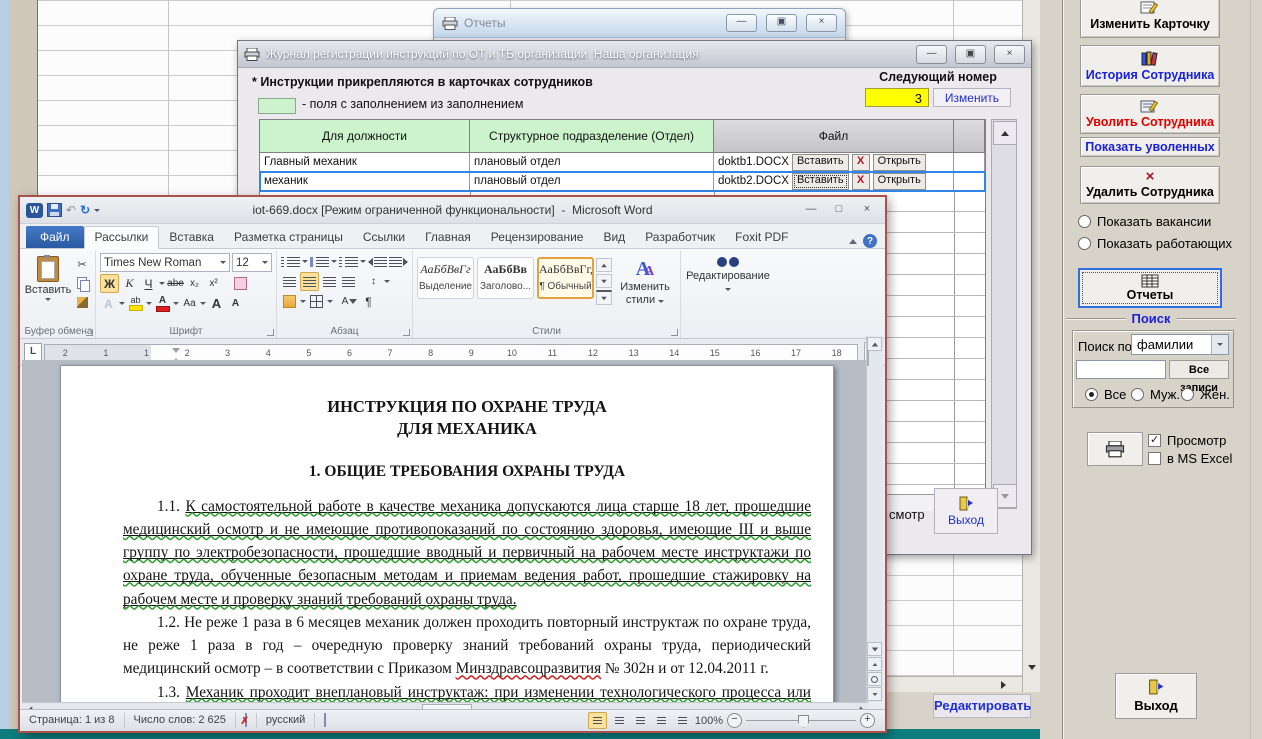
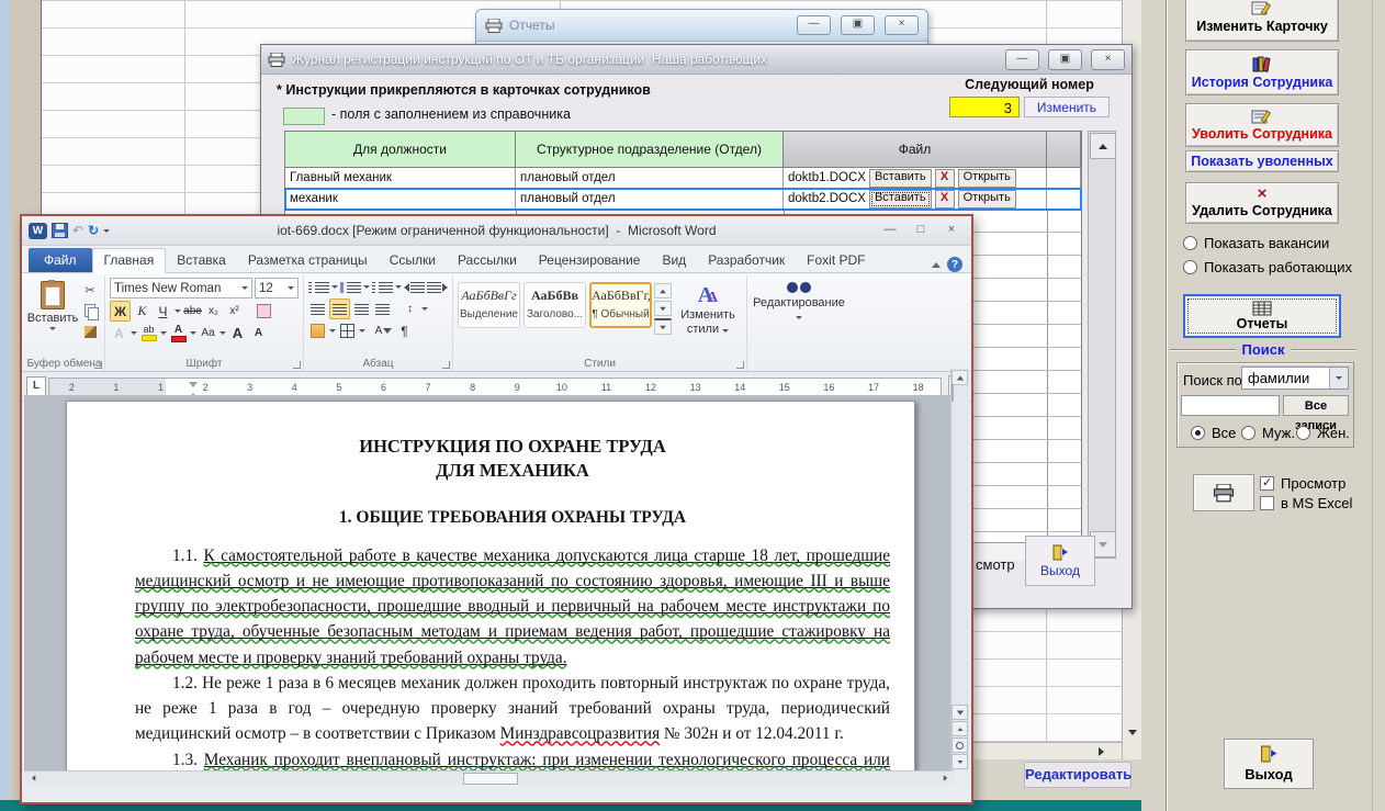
  Редактировать
  Отчеты
  —
  ▣
  ×
- Журнал регистрации инструкций по ОТ и ТБ организации Наша организация
+ Журнал регистрации инструкций по ОТ и ТБ организации Наша работающих
  —
  ▣
  ×
  * Инструкции прикрепляются в карточках сотрудников
- - поля с заполнением из заполнением
+ - поля с заполнением из справочника
  Следующий номер
  3
  Изменить
  Для должности
  Структурное подразделение (Отдел)
  Файл
  Главный механик
  плановый отдел
  doktb1.DOCX
  Вставить
  X
  Открыть
  механик
  плановый отдел
  doktb2.DOCX
  Вставить
  X
  Открыть
  смотр
  Выход
  iot-669.docx [Режим ограниченной функциональности] - Microsoft Word
  W
  ↶
  ↻
  —
  □
  ×
  Файл
- Рассылки
+ Главная
  Вставка
  Разметка страницы
  Ссылки
- Главная
+ Рассылки
  Рецензирование
  Вид
  Разработчик
  Foxit PDF
  ?
  Вставить
  ✂
  Буфер обмена
  Times New Roman
  12
  Ж
  К
  Ч
  abe
  x₂
  x²
  А
  ab
  А
  Аа
  А
  А
  Шрифт
  ↕
  А
  ¶
  Абзац
  АаБбВвГг
  Выделение
  АаБбВв
  Заголово...
  АаБбВвГг,
  ¶ Обычный
  АА
  Изменить
  стили
  Стили
  Редактирование
  L
  2
  1
  1
  2
  3
  4
  5
  6
  7
  8
  9
  10
  11
  12
  13
  14
  15
  16
  17
  18
  ИНСТРУКЦИЯ ПО ОХРАНЕ ТРУДА
  ДЛЯ МЕХАНИКА
  1. ОБЩИЕ ТРЕБОВАНИЯ ОХРАНЫ ТРУДА
  1.1. К самостоятельной работе в качестве механика допускаются лица старше 18 лет, прошедшие медицинский осмотр и не имеющие противопоказаний по состоянию здоровья, имеющие III и выше группу по электробезопасности, прошедшие вводный и первичный на рабочем месте инструктажи по охране труда, обученные безопасным методам и приемам ведения работ, прошедшие стажировку на рабочем месте и проверку знаний требований охраны труда.
  1.2. Не реже 1 раза в 6 месяцев механик должен проходить повторный инструктаж по охране труда, не реже 1 раза в год – очередную проверку знаний требований охраны труда, периодический медицинский осмотр – в соответствии с Приказом Минздравсоцразвития № 302н и от 12.04.2011 г.
- Страница: 1 из 8
- Число слов: 2 625
- ✗
- русский
- 100%
- −
- +
  Изменить Карточку
  История Сотрудника
  Уволить Сотрудника
  Показать уволенных
  ×
  Удалить Сотрудника
  Показать вакансии
  Показать работающих
  Отчеты
  Поиск
  Поиск по
  фамилии
  Все зписи
  Все
  Муж.
  Жен.
  Просмотр
  в MS Excel
  Выход
